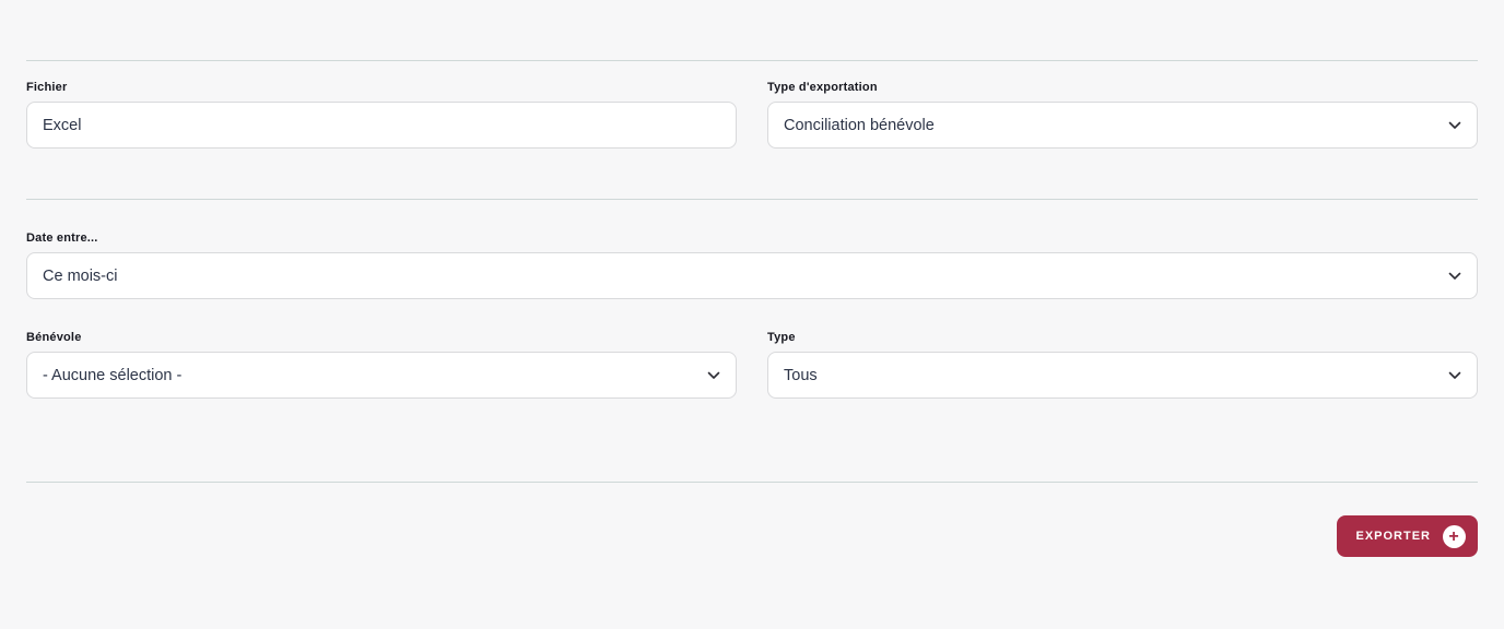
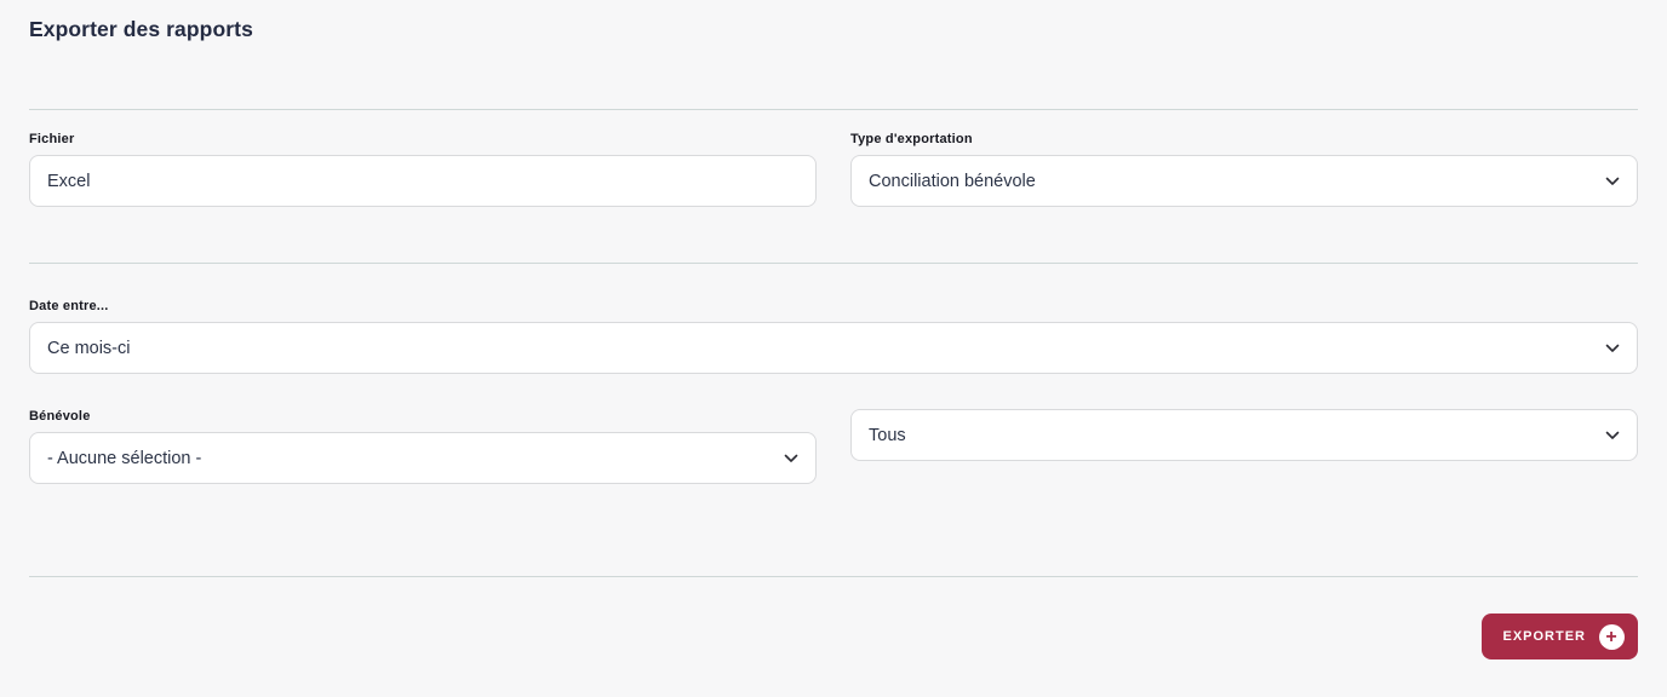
+ Exporter des rapports
  Fichier
  Excel
  Type d'exportation
  Conciliation bénévole
  Date entre...
  Ce mois-ci
  Bénévole
  - Aucune sélection -
- Type
  Tous
  EXPORTER
  +
